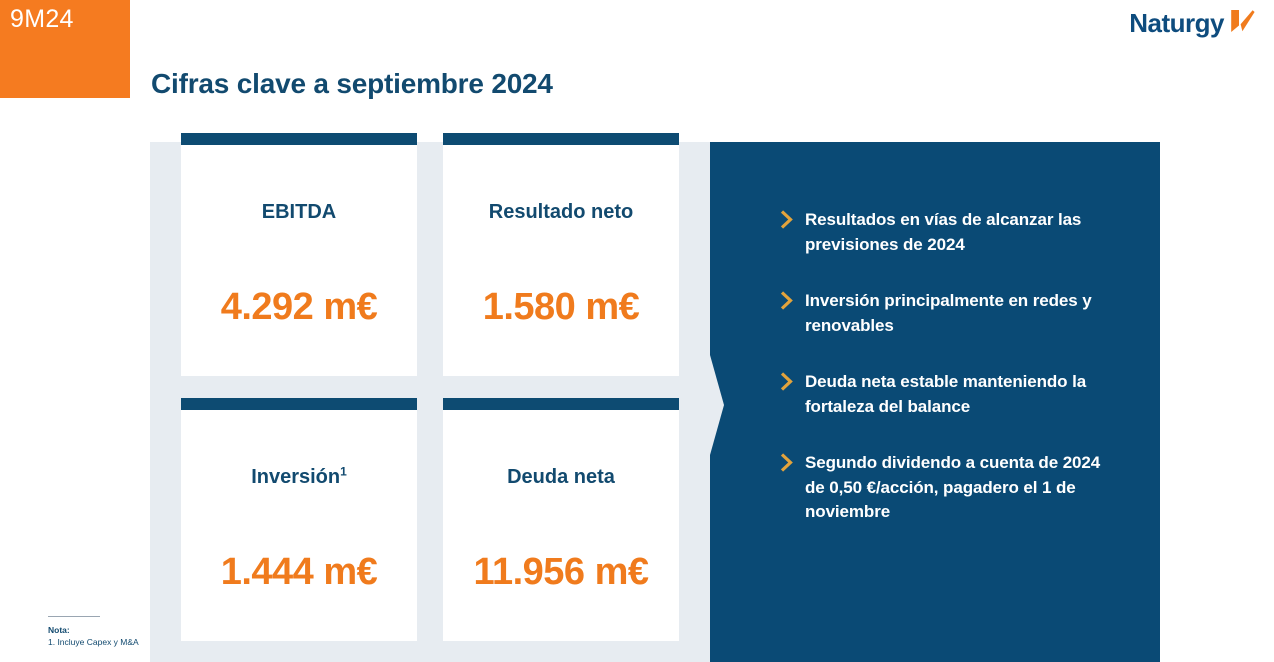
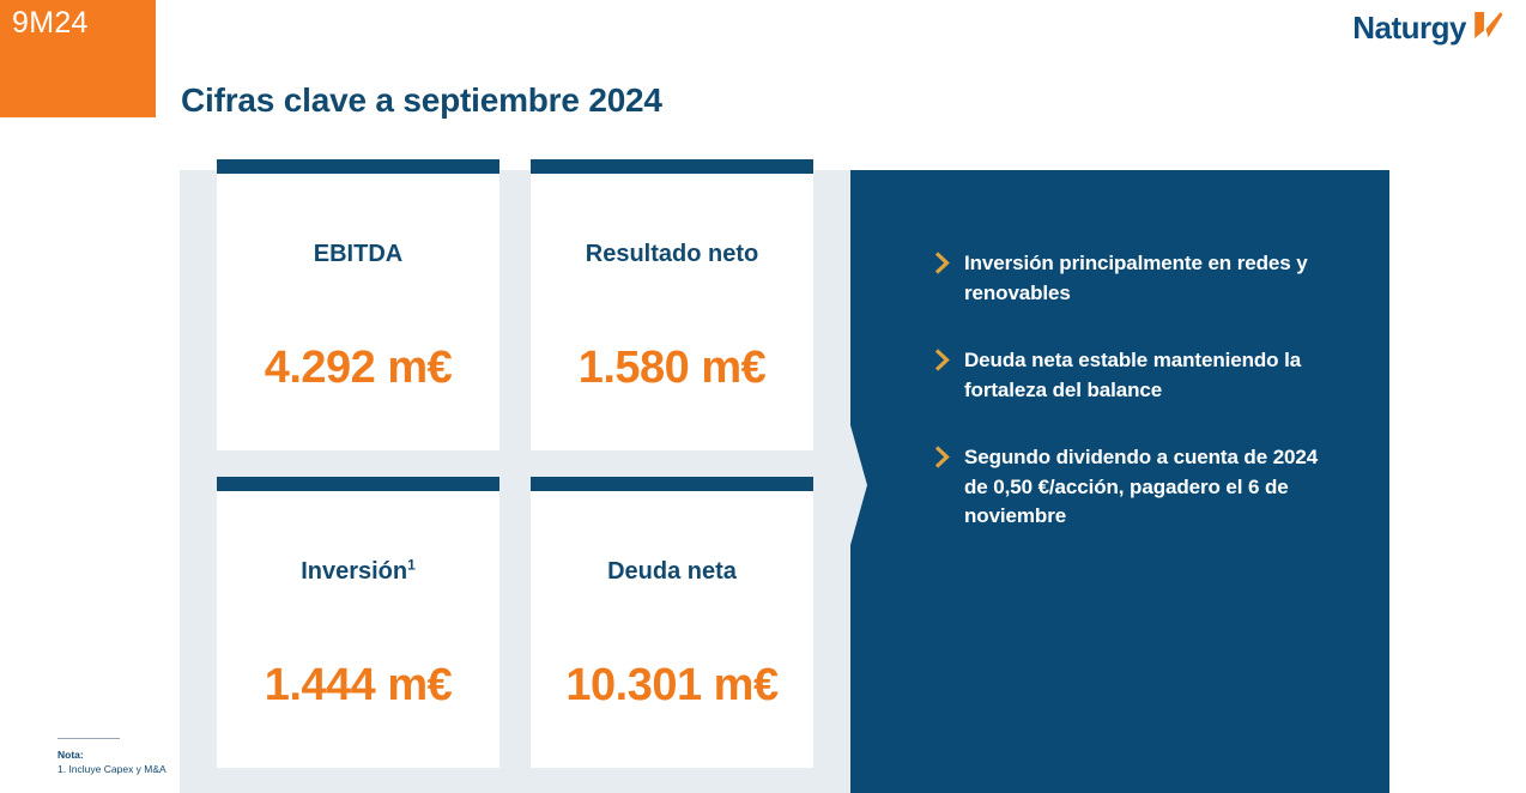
  9M24
  Naturgy
  Cifras clave a septiembre 2024
  EBITDA
  4.292 m€
  Resultado neto
  1.580 m€
  Inversión1
  1.444 m€
  Deuda neta
- 11.956 m€
+ 10.301 m€
- Resultados en vías de alcanzar las previsiones de 2024
  Inversión principalmente en redes y renovables
  Deuda neta estable manteniendo la fortaleza del balance
- Segundo dividendo a cuenta de 2024 de 0,50 €/acción, pagadero el 1 de noviembre
+ Segundo dividendo a cuenta de 2024 de 0,50 €/acción, pagadero el 6 de noviembre
  Nota:
  1. Incluye Capex y M&A
